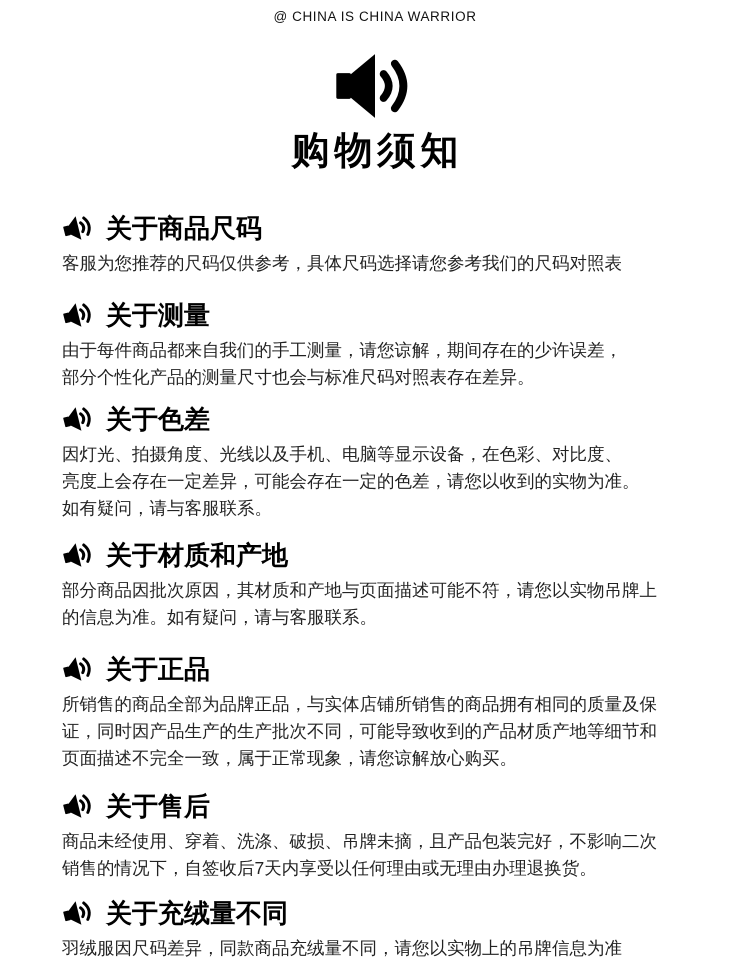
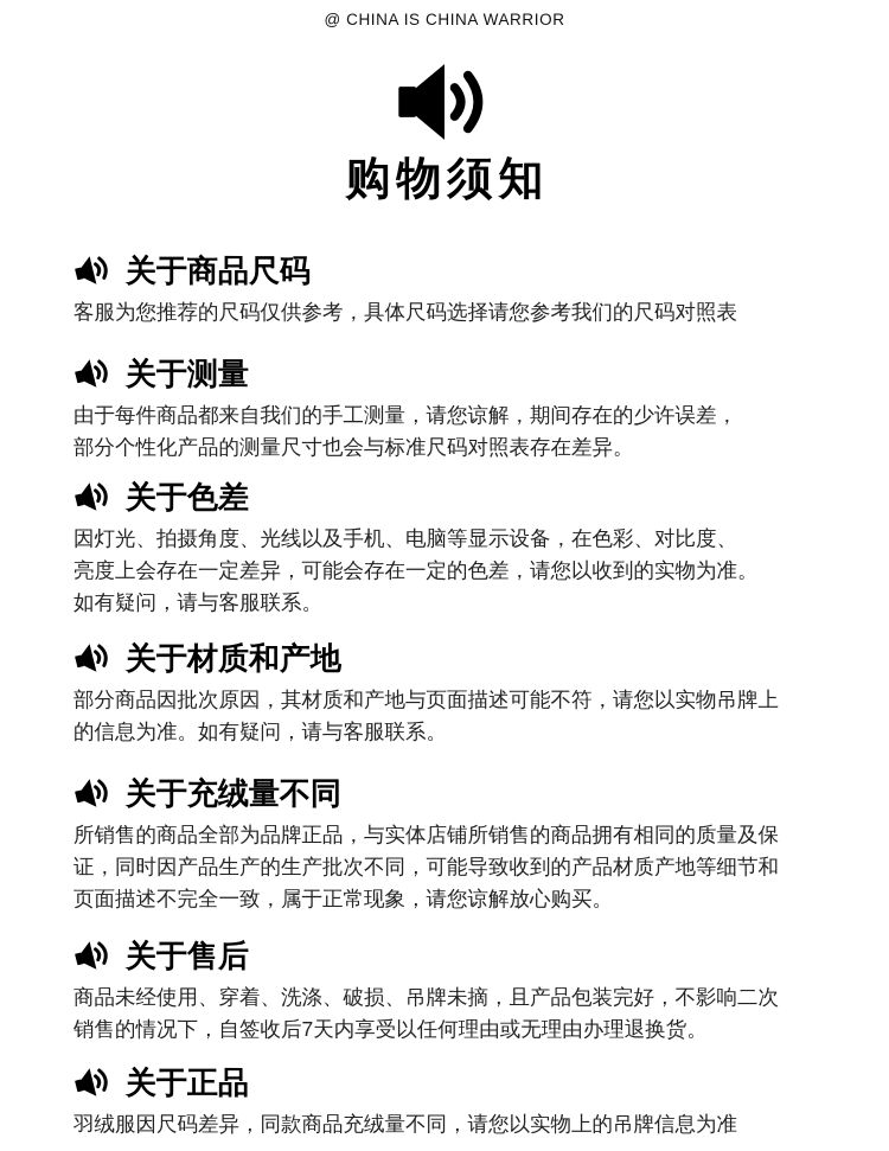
  @ CHINA IS CHINA WARRIOR
  购物须知
  关于商品尺码
  客服为您推荐的尺码仅供参考，具体尺码选择请您参考我们的尺码对照表
  关于测量
  由于每件商品都来自我们的手工测量，请您谅解，期间存在的少许误差，
  部分个性化产品的测量尺寸也会与标准尺码对照表存在差异。
  关于色差
  因灯光、拍摄角度、光线以及手机、电脑等显示设备，在色彩、对比度、
  亮度上会存在一定差异，可能会存在一定的色差，请您以收到的实物为准。
  如有疑问，请与客服联系。
  关于材质和产地
  部分商品因批次原因，其材质和产地与页面描述可能不符，请您以实物吊牌上
  的信息为准。如有疑问，请与客服联系。
- 关于正品
+ 关于充绒量不同
  所销售的商品全部为品牌正品，与实体店铺所销售的商品拥有相同的质量及保
  证，同时因产品生产的生产批次不同，可能导致收到的产品材质产地等细节和
  页面描述不完全一致，属于正常现象，请您谅解放心购买。
  关于售后
  商品未经使用、穿着、洗涤、破损、吊牌未摘，且产品包装完好，不影响二次
  销售的情况下，自签收后7天内享受以任何理由或无理由办理退换货。
- 关于充绒量不同
+ 关于正品
  羽绒服因尺码差异，同款商品充绒量不同，请您以实物上的吊牌信息为准
